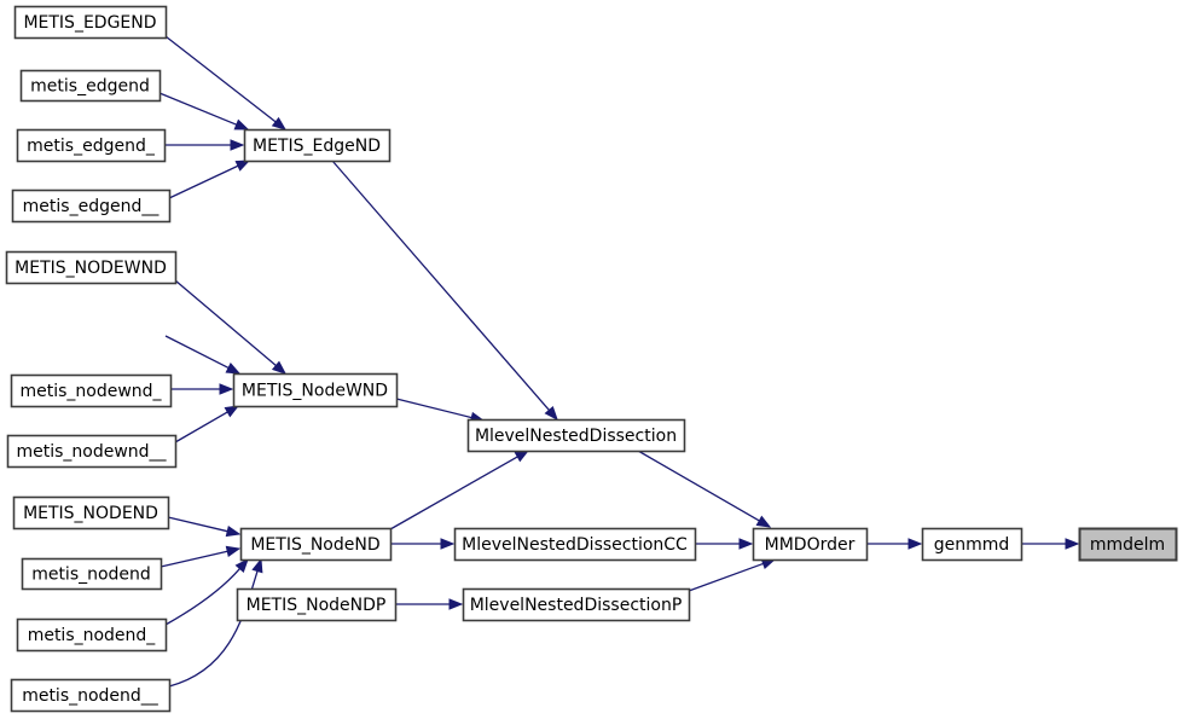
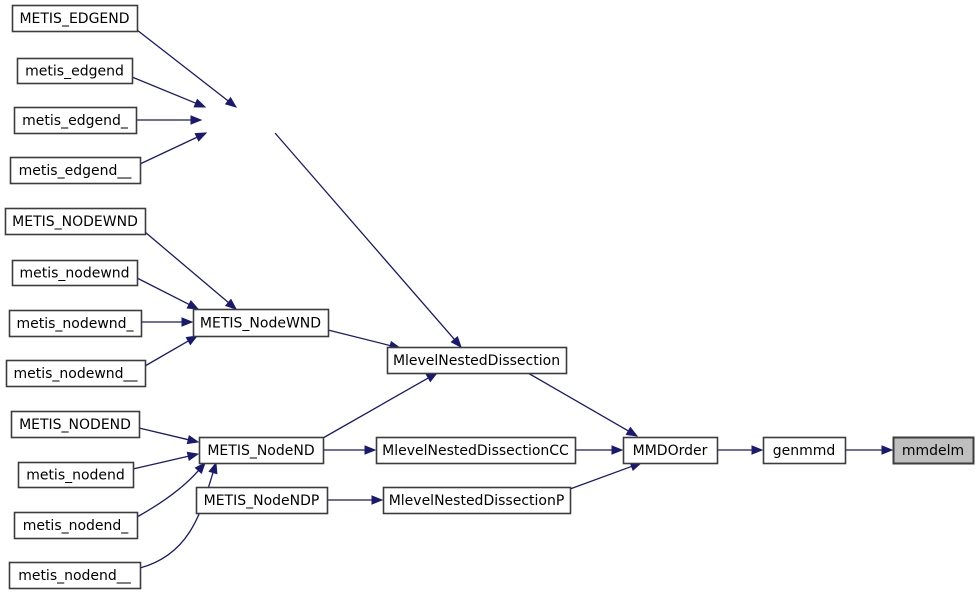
  METIS_EDGEND
  metis_edgend
  metis_edgend_
  metis_edgend__
- METIS_EdgeND
  METIS_NODEWND
+ metis_nodewnd
  metis_nodewnd_
  metis_nodewnd__
  METIS_NodeWND
  METIS_NODEND
  metis_nodend
  metis_nodend_
  metis_nodend__
  METIS_NodeND
  METIS_NodeNDP
  MlevelNestedDissection
  MlevelNestedDissectionCC
  MlevelNestedDissectionP
  MMDOrder
  genmmd
  mmdelm
